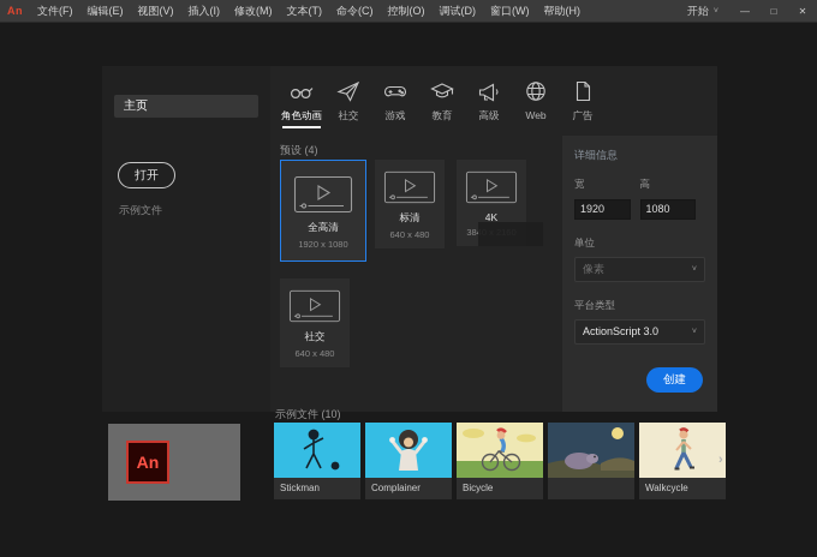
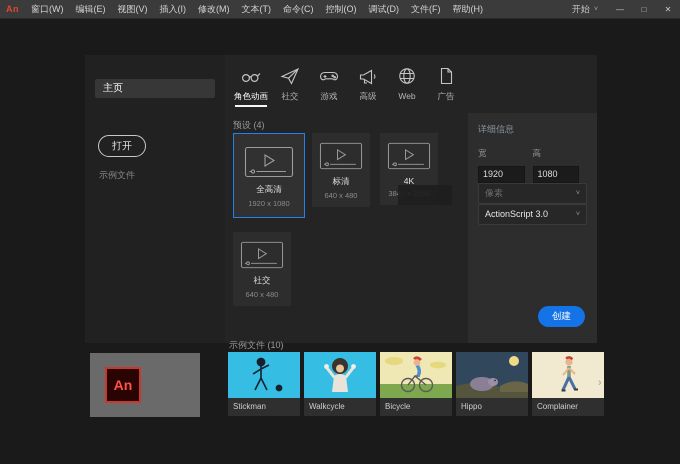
  An
- 文件(F)
+ 窗口(W)
  编辑(E)
  视图(V)
  插入(I)
  修改(M)
  文本(T)
  命令(C)
  控制(O)
  调试(D)
- 窗口(W)
+ 文件(F)
  帮助(H)
  开始
  —
  □
  ✕
  主页
  打开
  示例文件
  角色动画
  社交
  游戏
- 教育
  高级
  Web
  广告
  预设 (4)
  全高清
  1920 x 1080
  标清
  640 x 480
  4K
  社交
  640 x 480
  详细信息
  宽
  1920
  高
  1080
- 单位
  像素
- 平台类型
  ActionScript 3.0
  创建
  An
  示例文件 (10)
  Stickman
- Complainer
+ Walkcycle
  Bicycle
+ Hippo
- Walkcycle
+ Complainer
  ›
